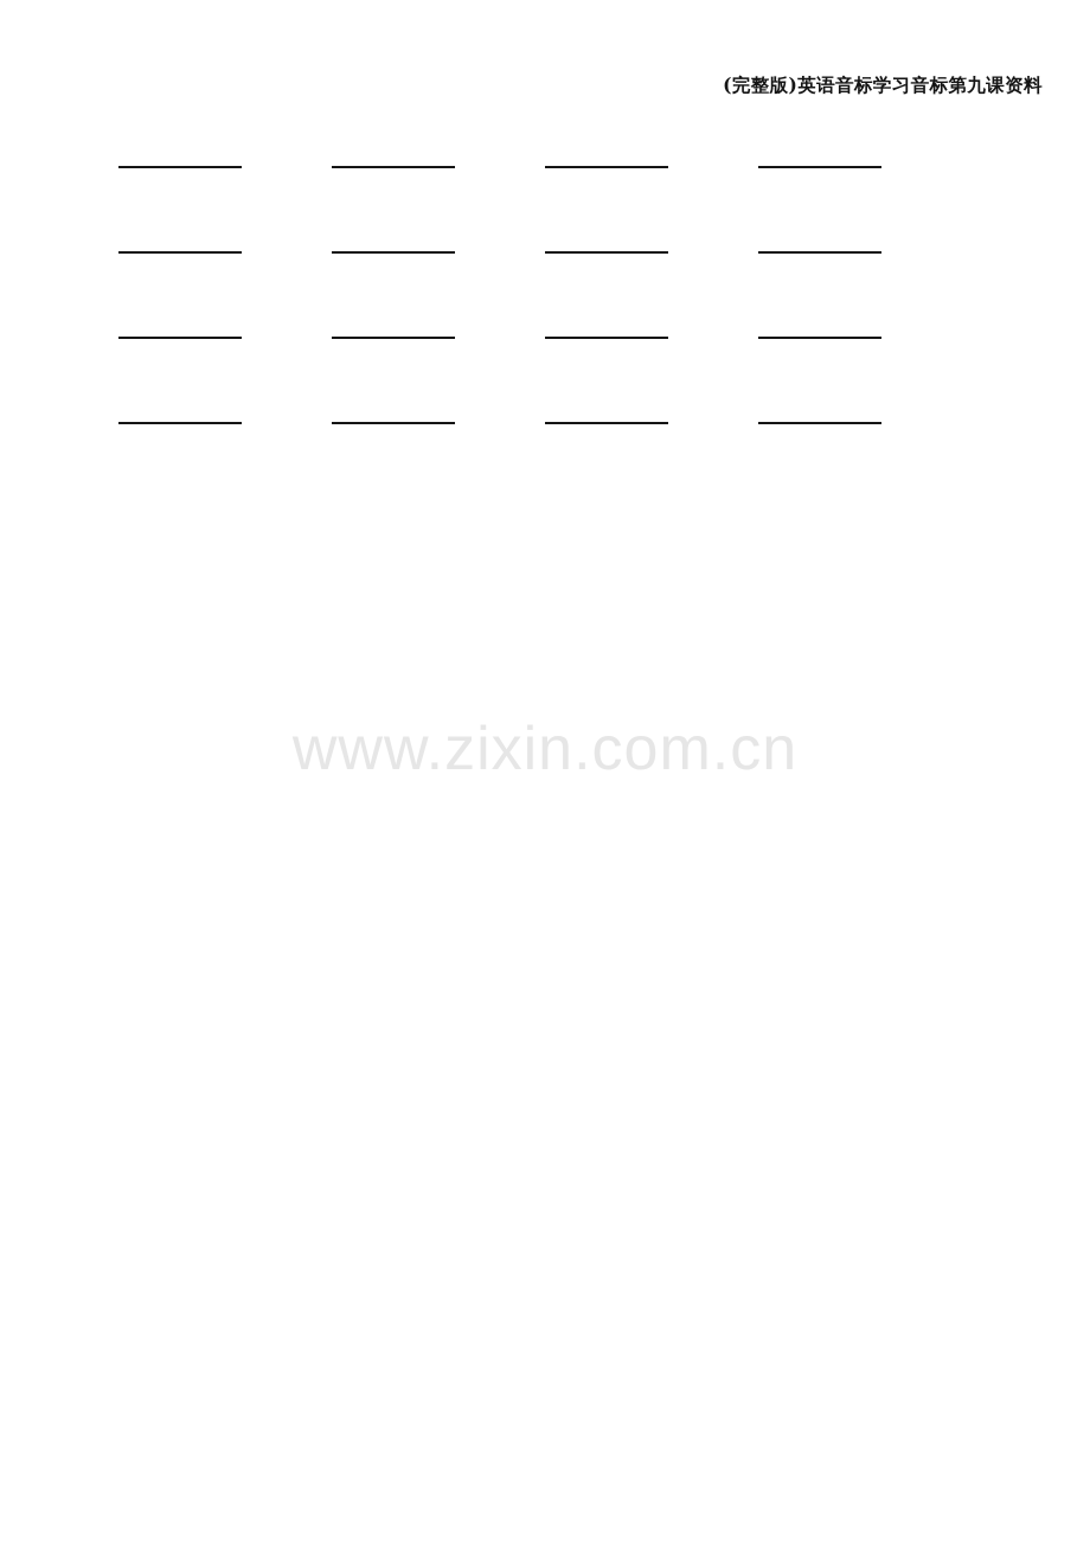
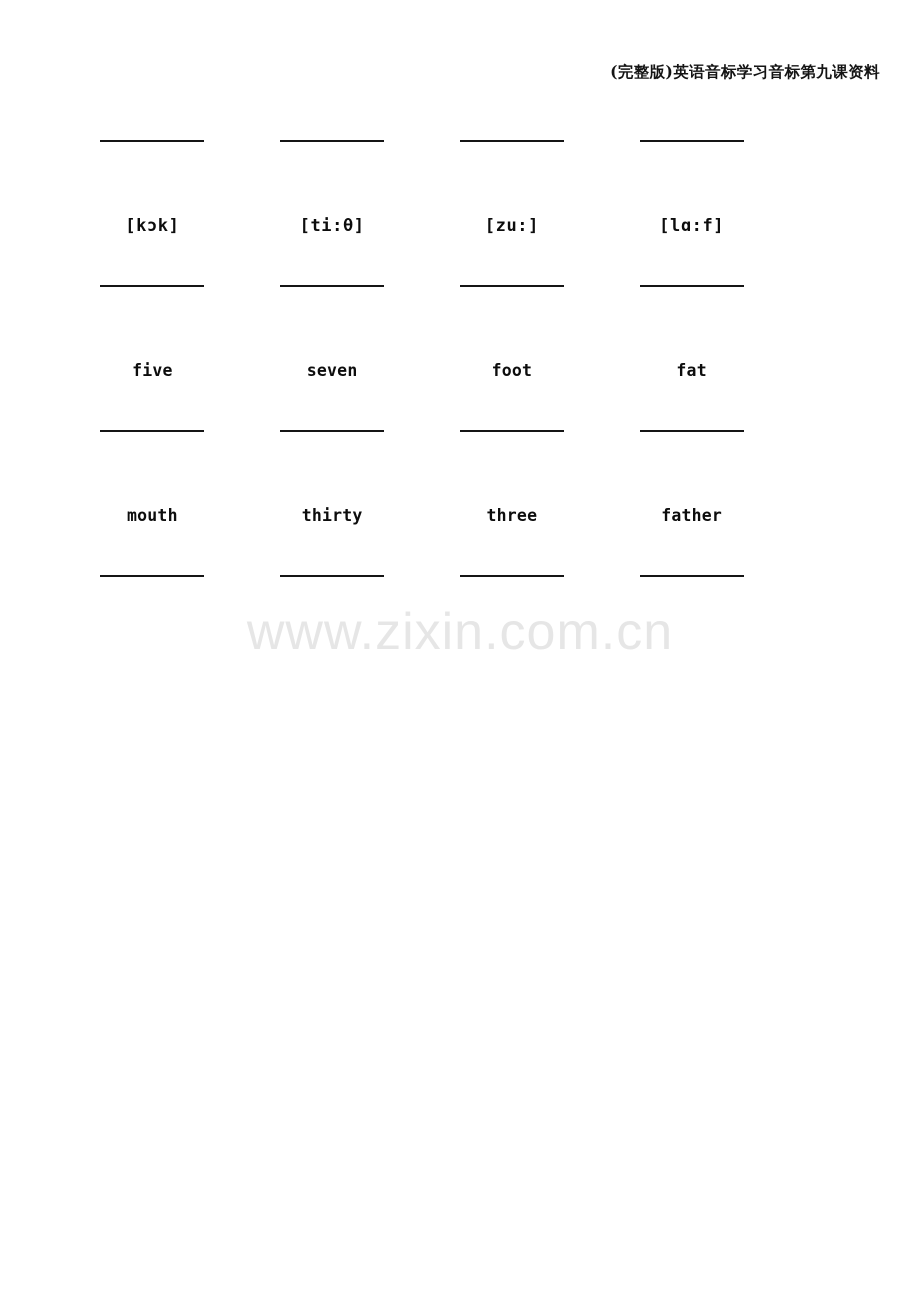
  (完整版)英语音标学习音标第九课资料
+ [kɔk]
+ [ti:θ]
+ [zu:]
+ [lɑ:f]
+ five
+ seven
+ foot
+ fat
+ mouth
+ thirty
+ three
+ father
  www.zixin.com.cn
